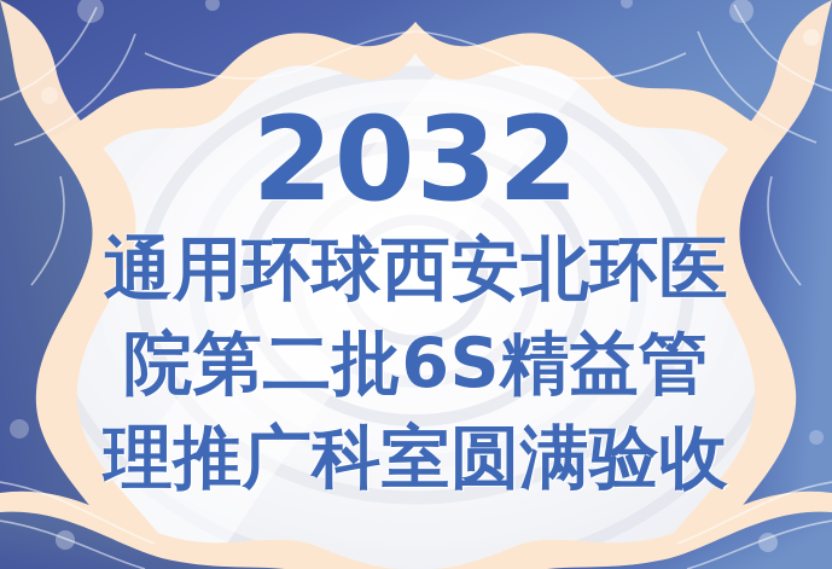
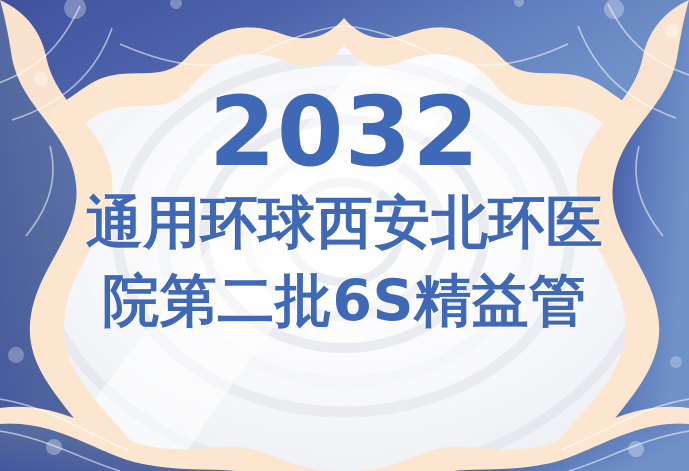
  2032
  通用环球西安北环医
  院第二批6S精益管
- 理推广科室圆满验收
